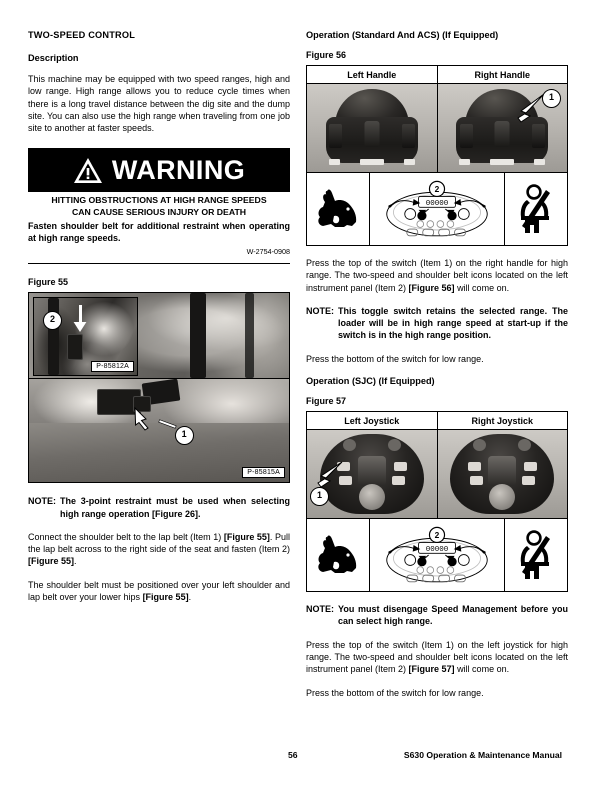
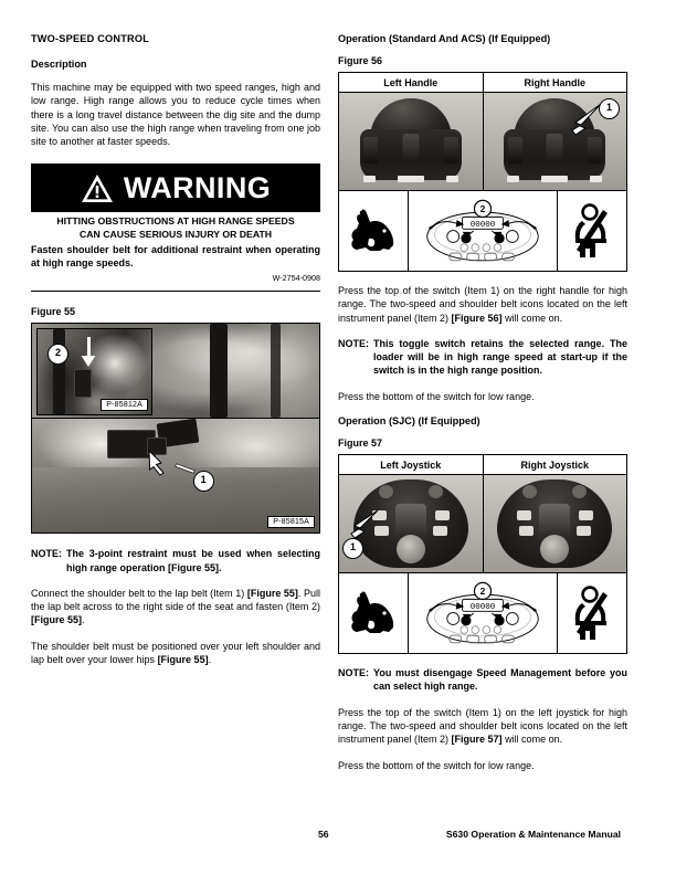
  TWO-SPEED CONTROL
  Description
  This machine may be equipped with two speed ranges, high and low range. High range allows you to reduce cycle times when there is a long travel distance between the dig site and the dump site. You can also use the high range when traveling from one job site to another at faster speeds.
  WARNING
  HITTING OBSTRUCTIONS AT HIGH RANGE SPEEDS
  CAN CAUSE SERIOUS INJURY OR DEATH
  Fasten shoulder belt for additional restraint when operating at high range speeds.
  W-2754-0908
  Figure 55
  2
  1
  NOTE:
- The 3-point restraint must be used when selecting high range operation [Figure 26].
+ The 3-point restraint must be used when selecting high range operation [Figure 55].
  Connect the shoulder belt to the lap belt (Item 1) [Figure 55]. Pull the lap belt across to the right side of the seat and fasten (Item 2) [Figure 55].
  The shoulder belt must be positioned over your left shoulder and lap belt over your lower hips [Figure 55].
  Operation (Standard And ACS) (If Equipped)
  Figure 56
  Left Handle
  Right Handle
  1
  00000
  2
  Press the top of the switch (Item 1) on the right handle for high range. The two-speed and shoulder belt icons located on the left instrument panel (Item 2) [Figure 56] will come on.
  NOTE:
  This toggle switch retains the selected range. The loader will be in high range speed at start-up if the switch is in the high range position.
  Press the bottom of the switch for low range.
  Operation (SJC) (If Equipped)
  Figure 57
  Left Joystick
  Right Joystick
  1
  00000
  2
  NOTE:
  You must disengage Speed Management before you can select high range.
  Press the top of the switch (Item 1) on the left joystick for high range. The two-speed and shoulder belt icons located on the left instrument panel (Item 2) [Figure 57] will come on.
  Press the bottom of the switch for low range.
  56
  S630 Operation & Maintenance Manual
